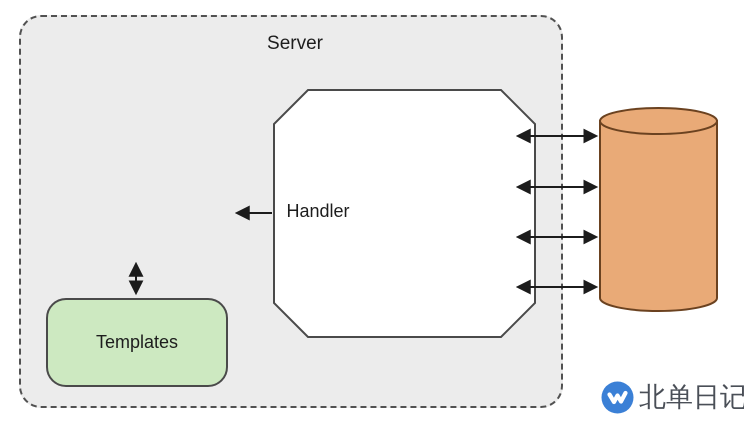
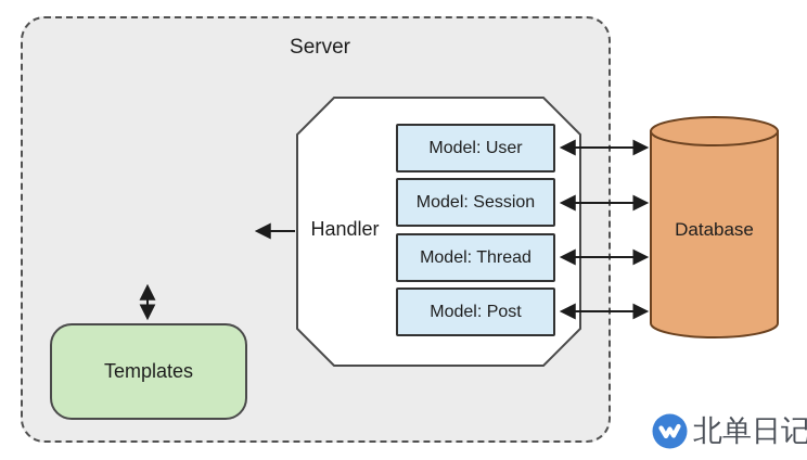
  Server
  Templates
  Handler
+ Model: User
+ Model: Session
+ Model: Thread
+ Model: Post
+ Database
  北单日记
